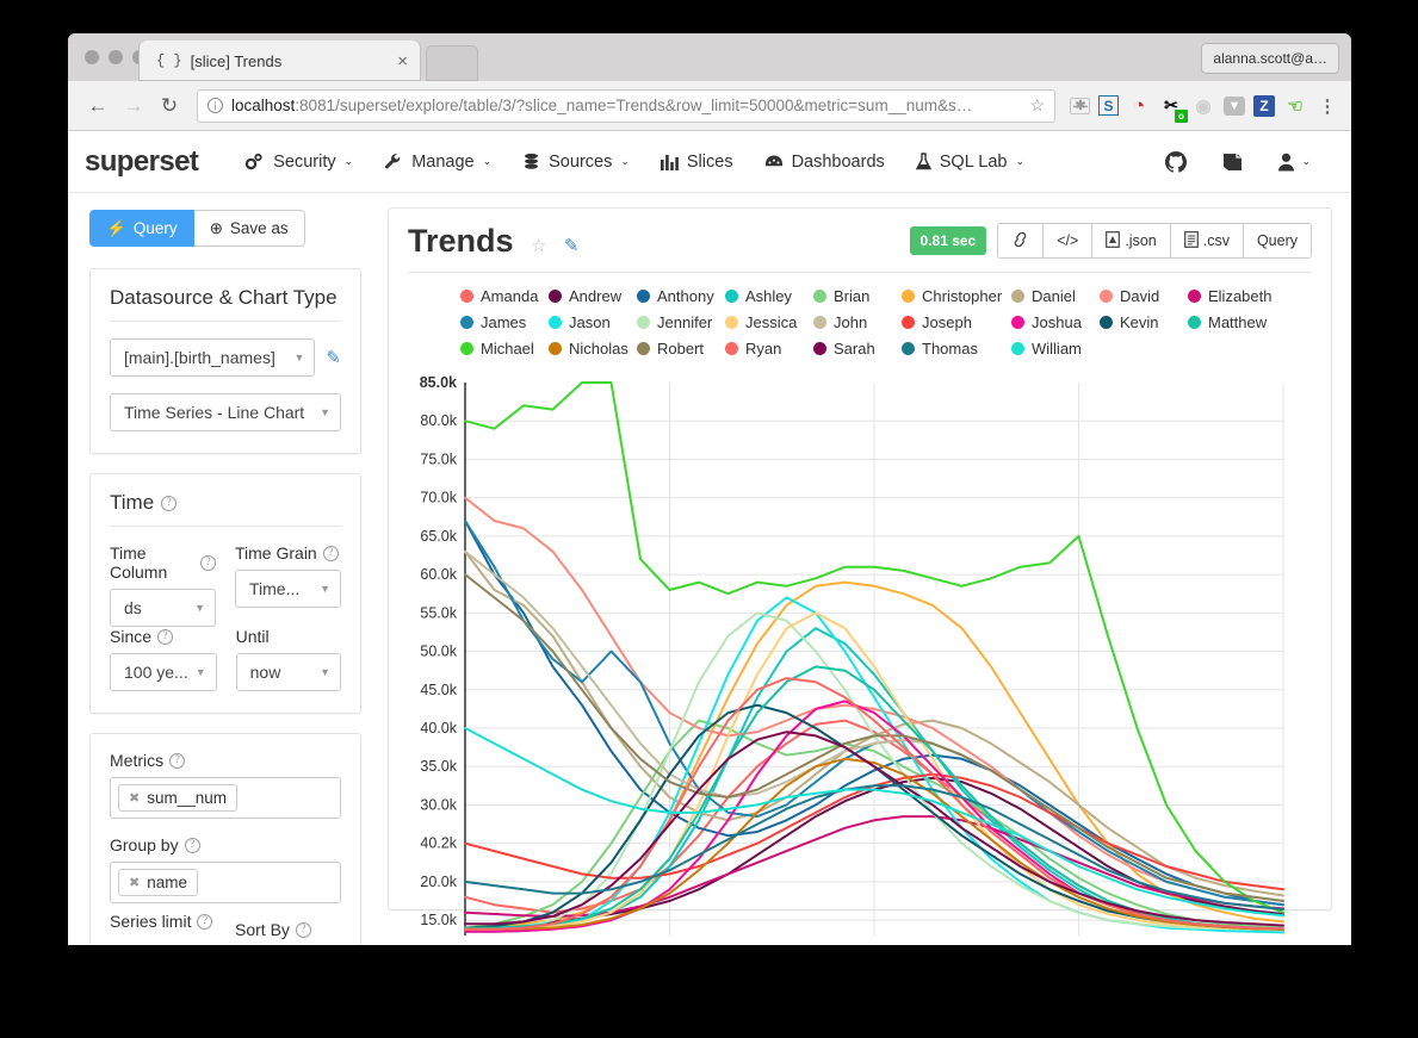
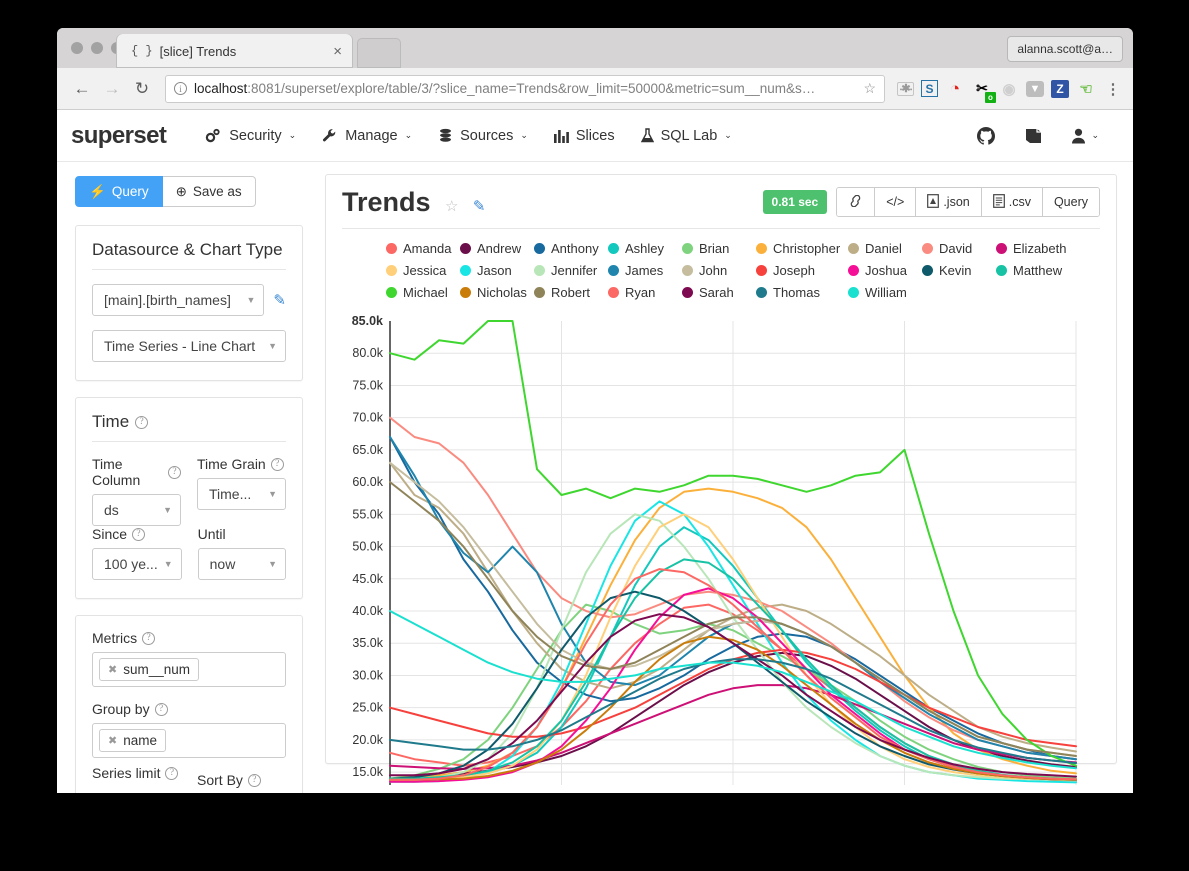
  { }
  [slice] Trends
  ×
  alanna.scott@a…
  ←
  →
  ↻
  i
  localhost
  :8081/superset/explore/table/3/?slice_name=Trends&row_limit=50000&metric=sum__num&s…
  ☆
  ‧✱‧
  S
  ◔
  ✂
  o
  ◉
  ▼
  Z
  ☜
  ⋮
  superset
  Security
  ⌄
  Manage
  ⌄
  Sources
  ⌄
  Slices
- Dashboards
  SQL Lab
  ⌄
  ⌄
  ⚡
  Query
  ⊕
  Save as
  Datasource & Chart Type
  [main].[birth_names]
  ▼
  ✎
  Time Series - Line Chart
  ▼
  Time
  ?
  Time Column
  ?
  ds
  ▼
  Time Grain
  ?
  Time...
  ▼
  Since
  ?
  100 ye...
  ▼
  Until
  now
  ▼
  Metrics
  ?
  ✖
  sum__num
  Group by
  ?
  ✖
  name
  Series limit
  ?
  Sort By
  ?
  Trends ☆ ✎
  0.81 sec
  </>
  .json
  .csv
  Query
  Amanda
  Andrew
  Anthony
  Ashley
  Brian
  Christopher
  Daniel
  David
  Elizabeth
- James
+ Jessica
  Jason
  Jennifer
- Jessica
+ James
  John
  Joseph
  Joshua
  Kevin
  Matthew
  Michael
  Nicholas
  Robert
  Ryan
  Sarah
  Thomas
  William
  85.0k
  80.0k
  75.0k
  70.0k
  65.0k
  60.0k
  55.0k
  50.0k
  45.0k
  40.0k
  35.0k
  30.0k
- 40.2k
+ 25.0k
  20.0k
  15.0k
